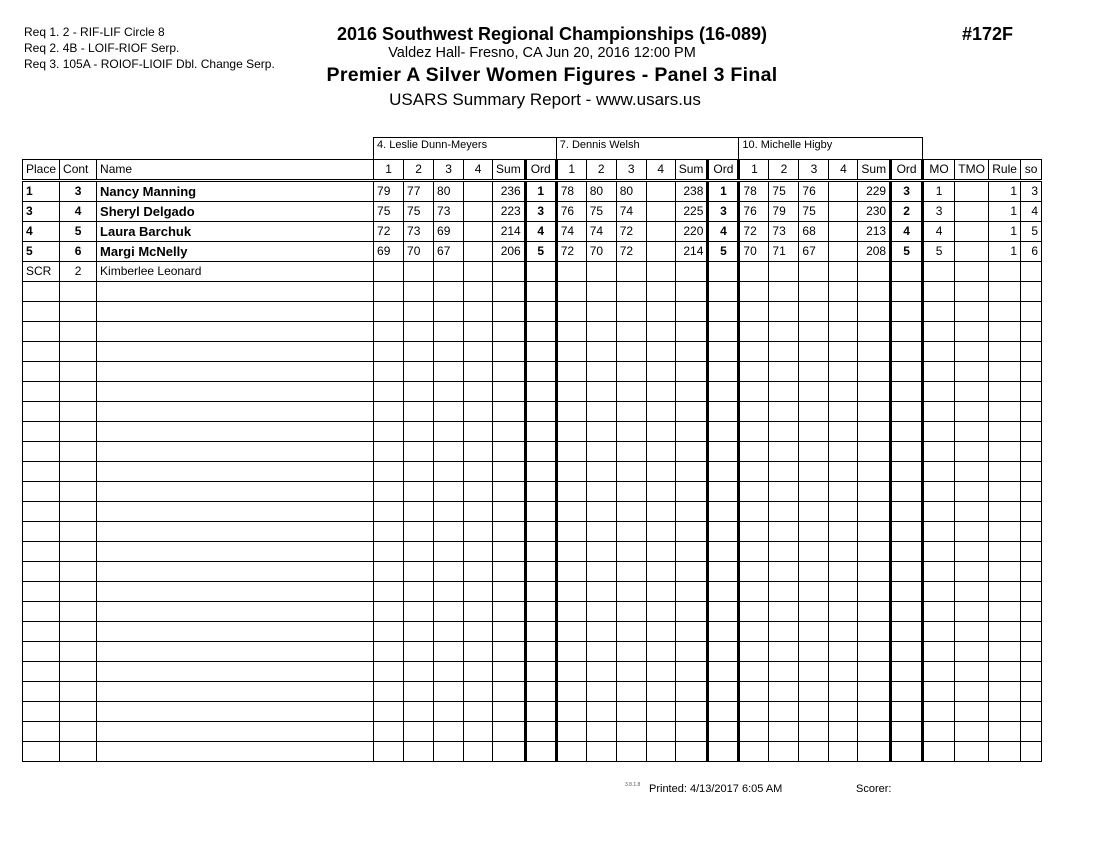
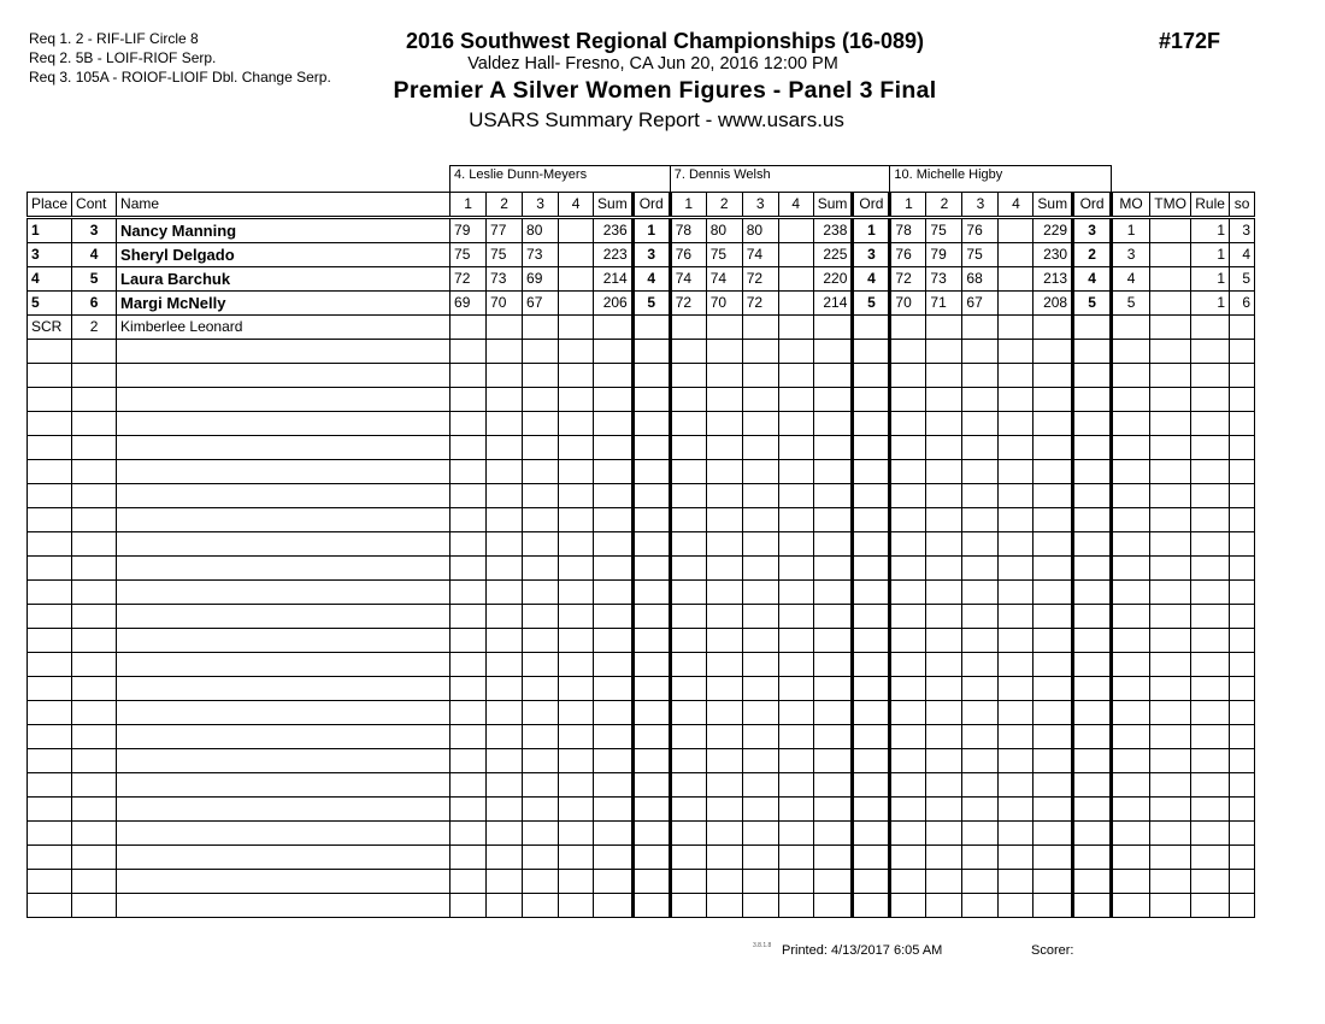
  Req 1. 2 - RIF-LIF Circle 8
- Req 2. 4B - LOIF-RIOF Serp.
+ Req 2. 5B - LOIF-RIOF Serp.
  Req 3. 105A - ROIOF-LIOIF Dbl. Change Serp.
  2016 Southwest Regional Championships (16-089)
  Valdez Hall- Fresno, CA Jun 20, 2016 12:00 PM
  Premier A Silver Women Figures - Panel 3 Final
  USARS Summary Report - www.usars.us
  #172F
  	4. Leslie Dunn-Meyers	7. Dennis Welsh	10. Michelle Higby
  Place	Cont	Name	1	2	3	4	Sum	Ord	1	2	3	4	Sum	Ord	1	2	3	4	Sum	Ord	MO	TMO	Rule	so
  1	3	Nancy Manning	79	77	80		236	1	78	80	80		238	1	78	75	76		229	3	1		1	3
  3	4	Sheryl Delgado	75	75	73		223	3	76	75	74		225	3	76	79	75		230	2	3		1	4
  4	5	Laura Barchuk	72	73	69		214	4	74	74	72		220	4	72	73	68		213	4	4		1	5
  5	6	Margi McNelly	69	70	67		206	5	72	70	72		214	5	70	71	67		208	5	5		1	6
  SCR	2	Kimberlee Leonard
  Printed: 4/13/2017 6:05 AM
  Scorer:
